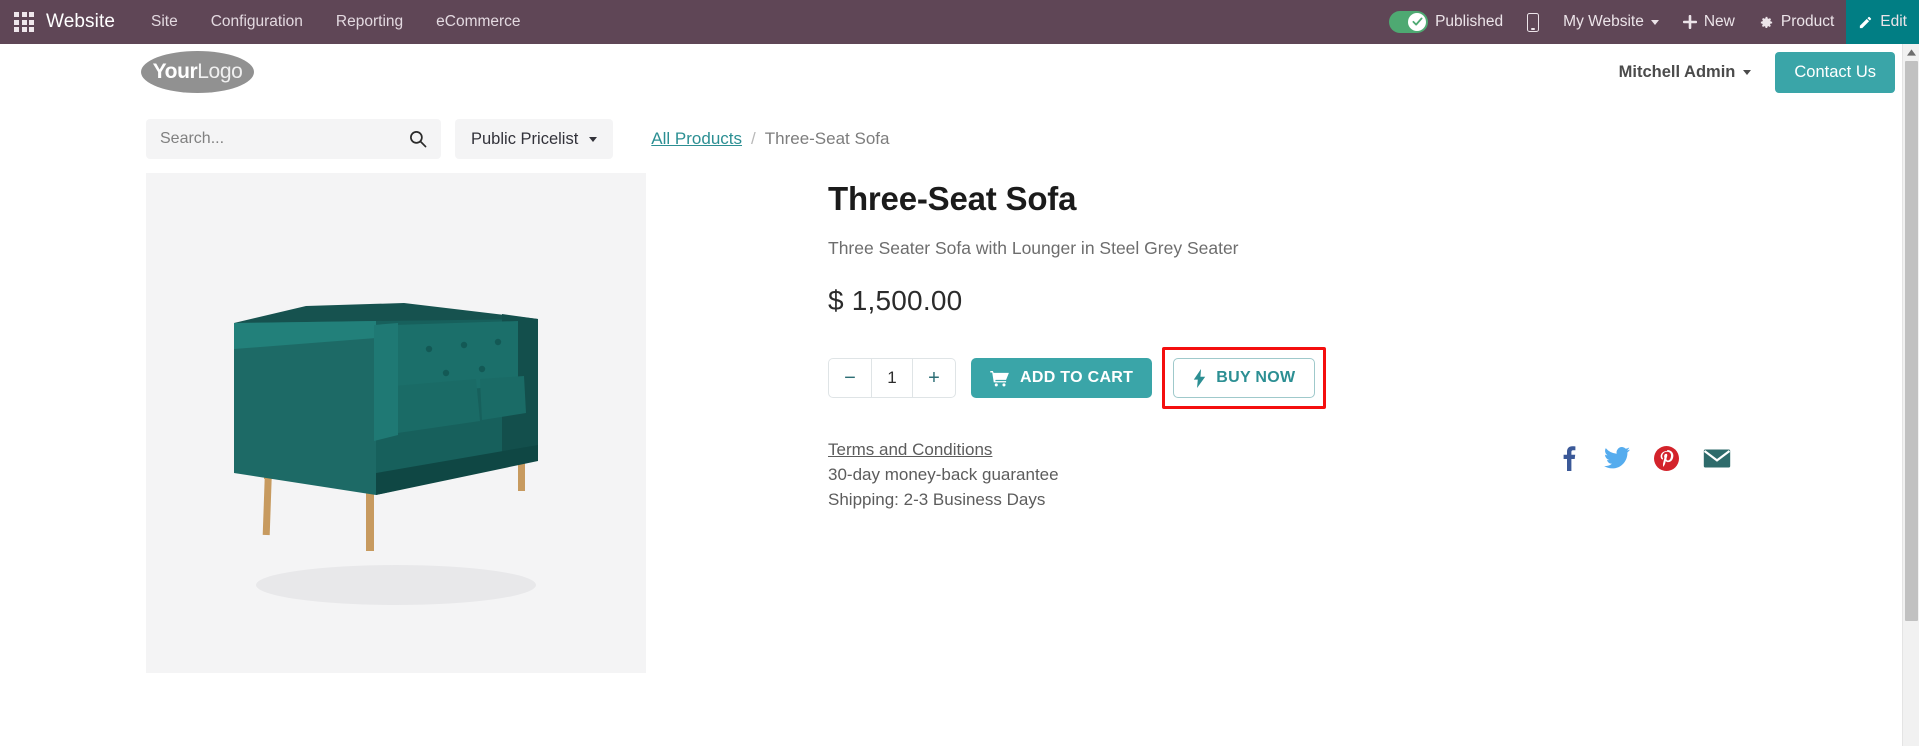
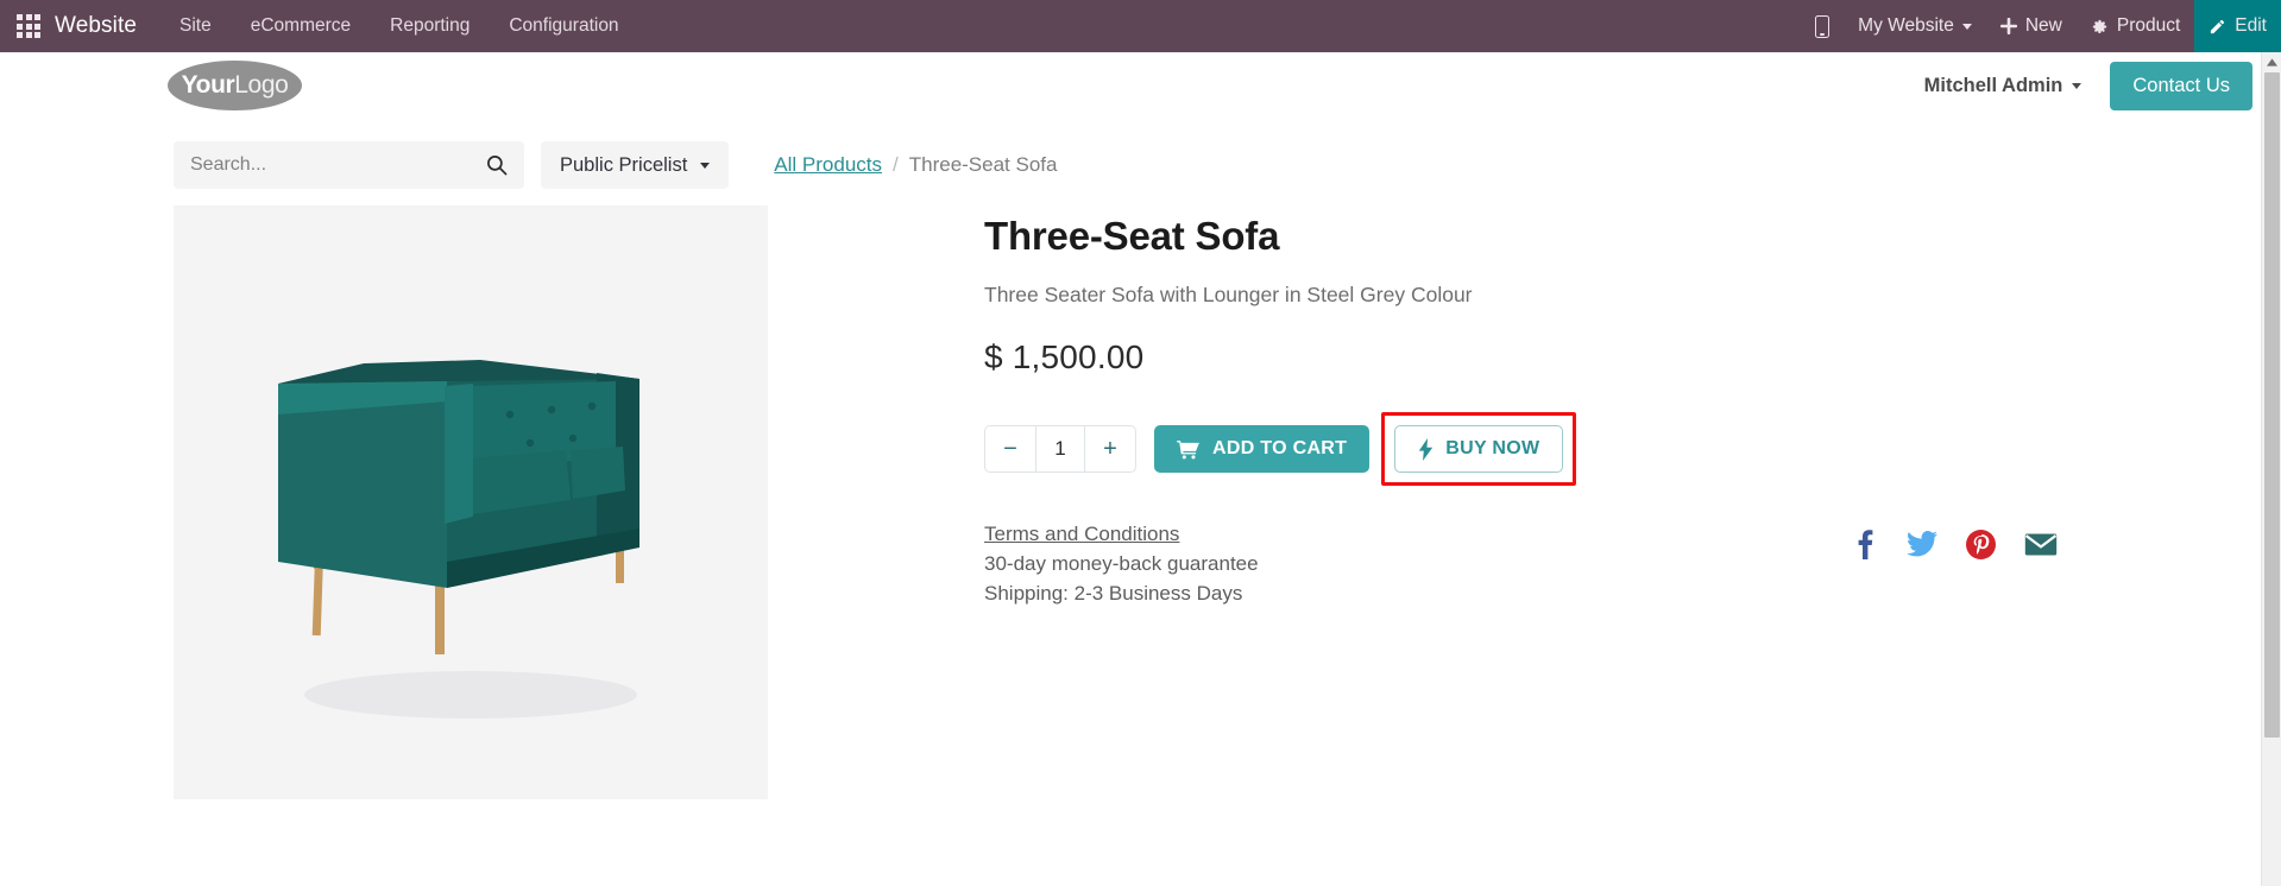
  Website
  Site
- Configuration
+ eCommerce
  Reporting
- eCommerce
+ Configuration
- Published
  My Website
  New
  Product
  Edit
  Your
  Logo
  Mitchell Admin
  Contact Us
  Search...
  Public Pricelist
  All Products
  /
  Three-Seat Sofa
  Three-Seat Sofa
- Three Seater Sofa with Lounger in Steel Grey Seater
+ Three Seater Sofa with Lounger in Steel Grey Colour
  $ 1,500.00
  −
  1
  +
  ADD TO CART
  BUY NOW
  Terms and Conditions
  30-day money-back guarantee
  Shipping: 2-3 Business Days
